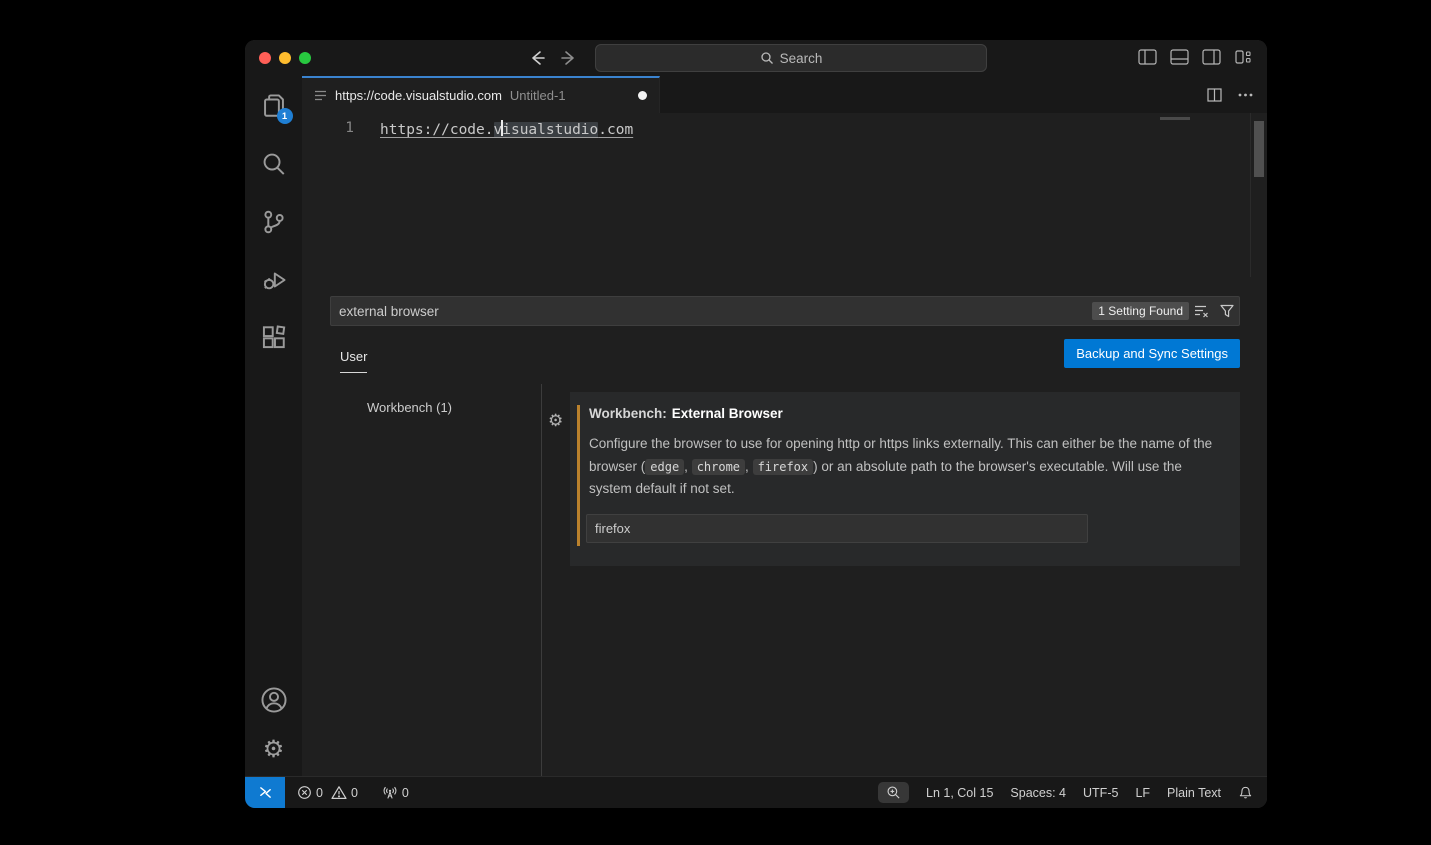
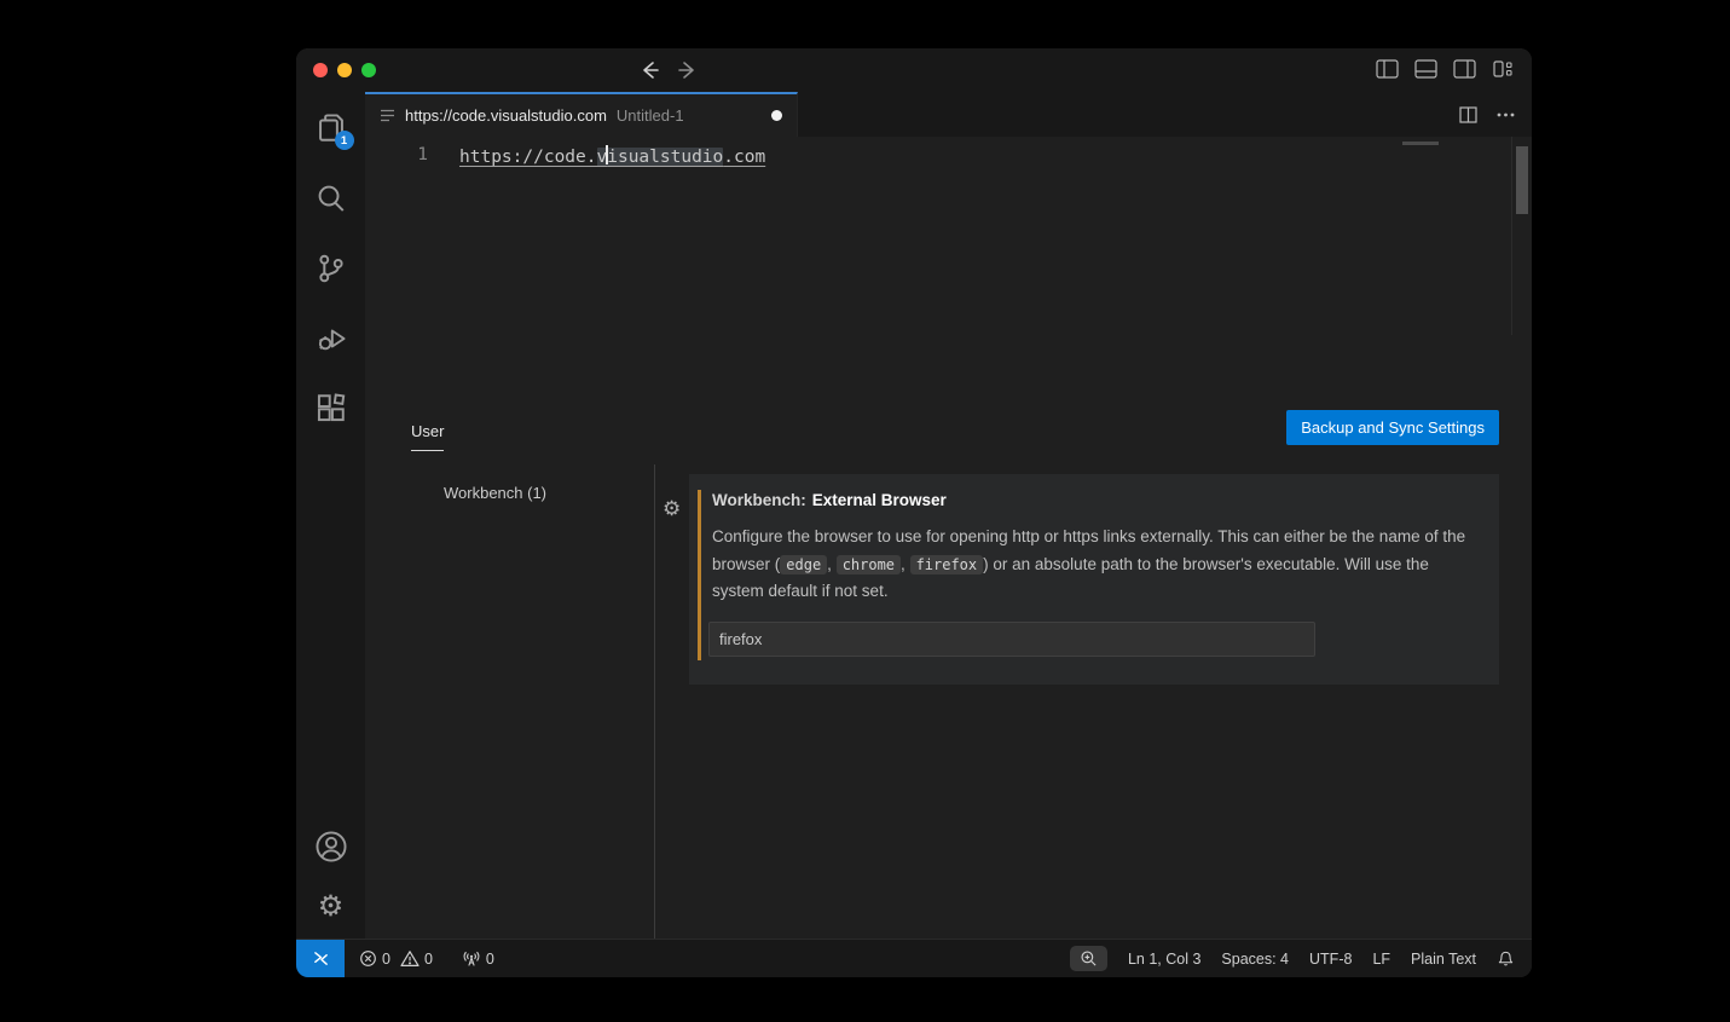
- Search
  1
  ⚙
  https://code.visualstudio.com
  Untitled-1
  1
  https://code.visualstudio.com
- external browser
- 1 Setting Found
  User
  Backup and Sync Settings
  Workbench (1)
  ⚙
  Workbench: External Browser
  Configure the browser to use for opening http or https links externally. This can either be the name of the browser ( edge , chrome , firefox ) or an absolute path to the browser's executable. Will use the system default if not set.
  firefox
  0
  0
  0
- Ln 1, Col 15
+ Ln 1, Col 3
  Spaces: 4
- UTF-5
+ UTF-8
  LF
  Plain Text
